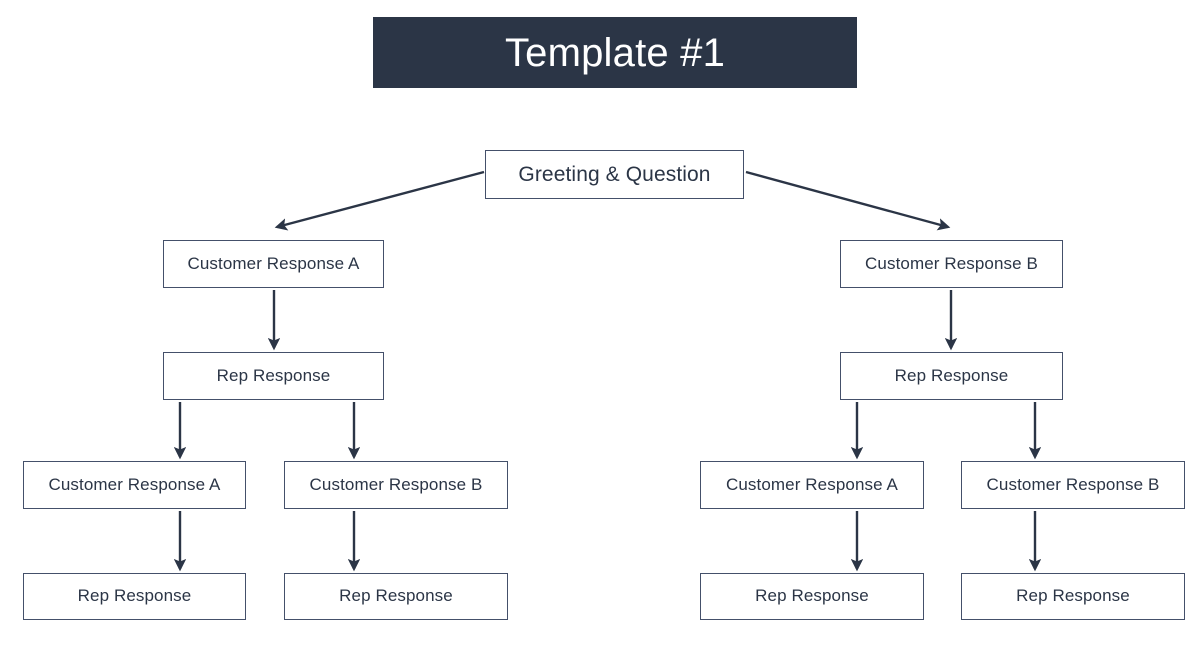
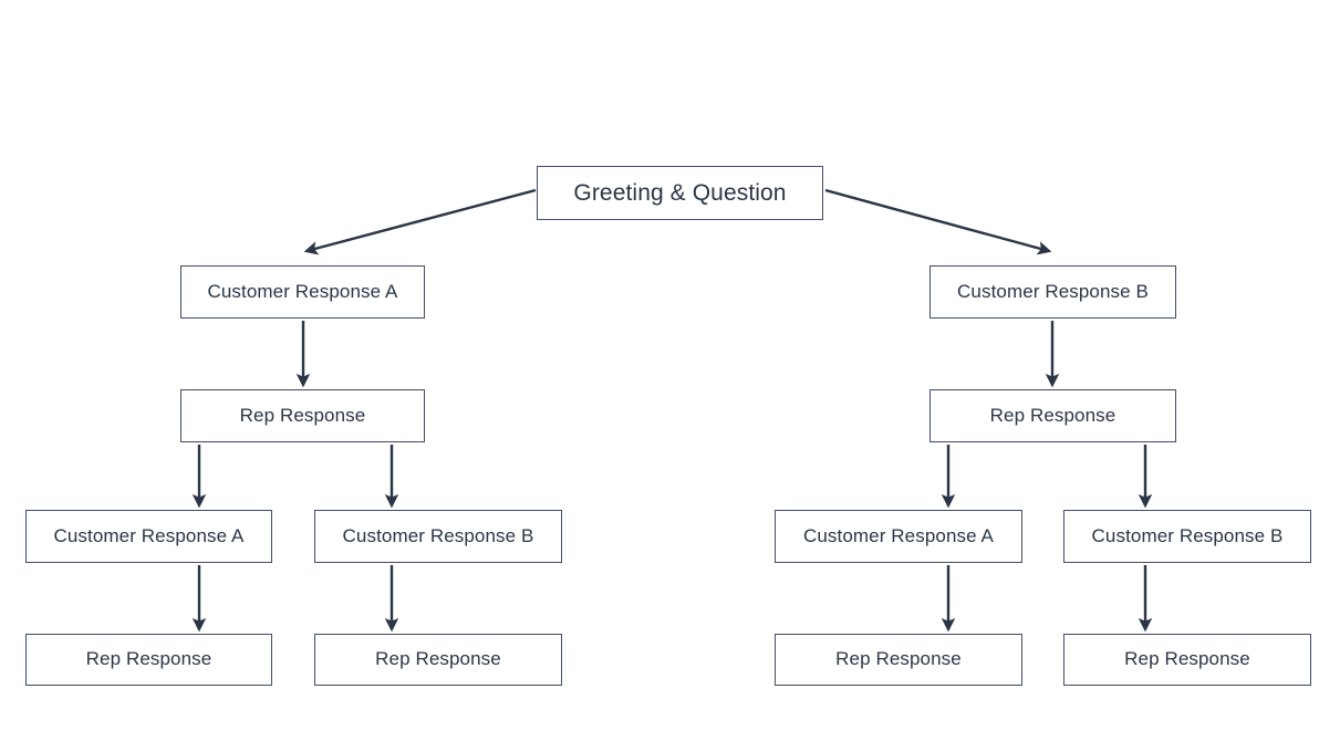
- Template #1
  Greeting & Question
  Customer Response A
  Customer Response B
  Rep Response
  Rep Response
  Customer Response A
  Customer Response B
  Customer Response A
  Customer Response B
  Rep Response
  Rep Response
  Rep Response
  Rep Response
